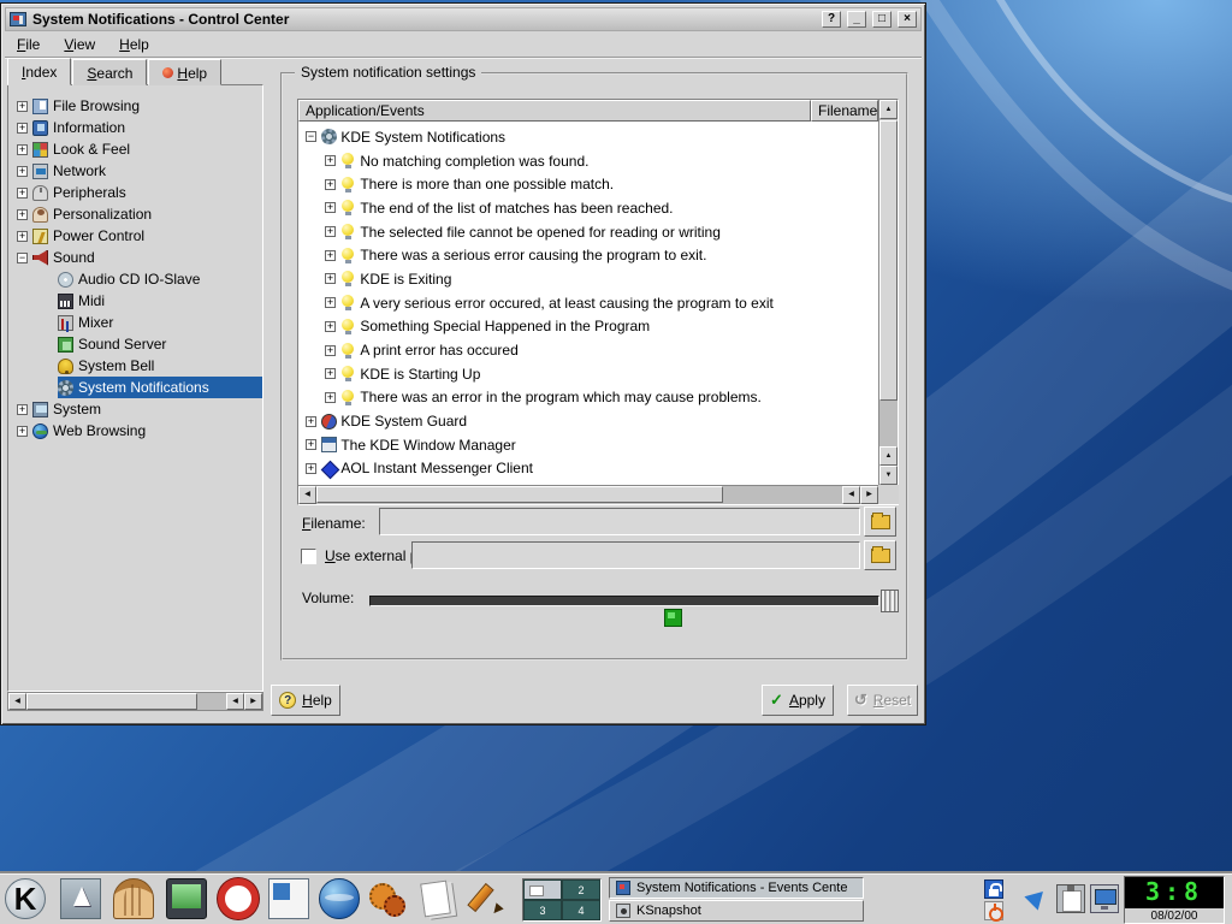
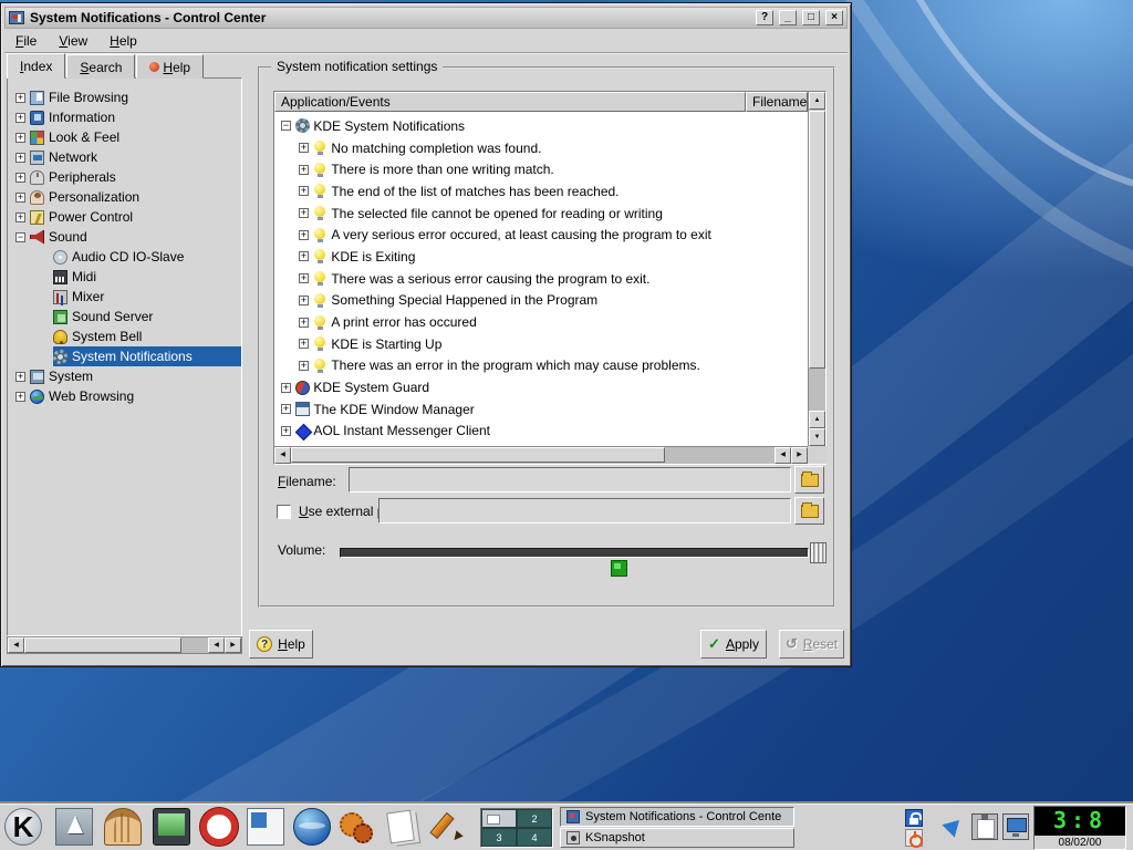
  System Notifications - Control Center
  ?
  _
  □
  ×
  File
  View
  Help
  Index
  Search
  Help
  +
  File Browsing
  +
  Information
  +
  Look & Feel
  +
  Network
  +
  Peripherals
  +
  Personalization
  +
  Power Control
  −
  Sound
  Audio CD IO-Slave
  Midi
  Mixer
  Sound Server
  System Bell
  System Notifications
  +
  System
  +
  Web Browsing
  System notification settings
  Application/Events
  Filename
  −
  KDE System Notifications
  +
  No matching completion was found.
  +
- There is more than one possible match.
+ There is more than one writing match.
  +
  The end of the list of matches has been reached.
  +
  The selected file cannot be opened for reading or writing
  +
- There was a serious error causing the program to exit.
+ A very serious error occured, at least causing the program to exit
  +
  KDE is Exiting
  +
- A very serious error occured, at least causing the program to exit
+ There was a serious error causing the program to exit.
  +
  Something Special Happened in the Program
  +
  A print error has occured
  +
  KDE is Starting Up
  +
  There was an error in the program which may cause problems.
  +
  KDE System Guard
  +
  The KDE Window Manager
  +
  AOL Instant Messenger Client
  Filename:
  Volume:
  ?
  Help
  ✓
  Apply
  ↺
  Reset
  K
  2
  3
  4
- System Notifications - Events Cente
+ System Notifications - Control Cente
  KSnapshot
  3:8
  08/02/00
